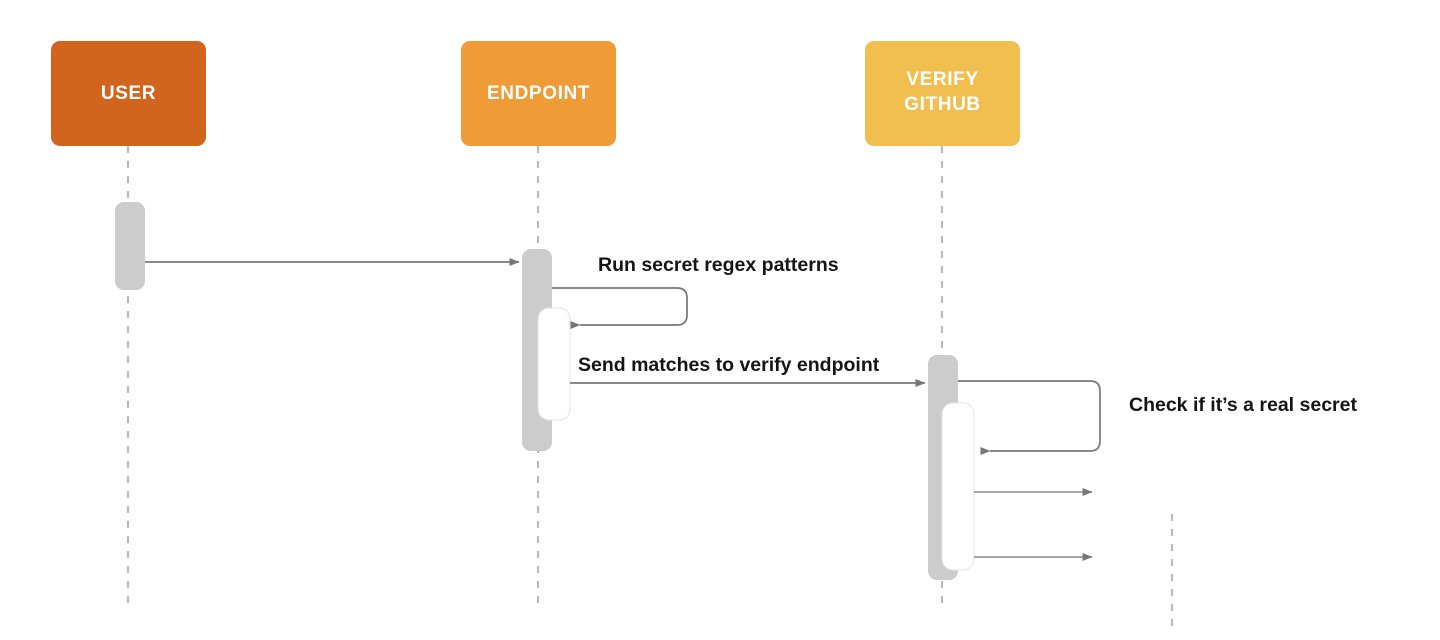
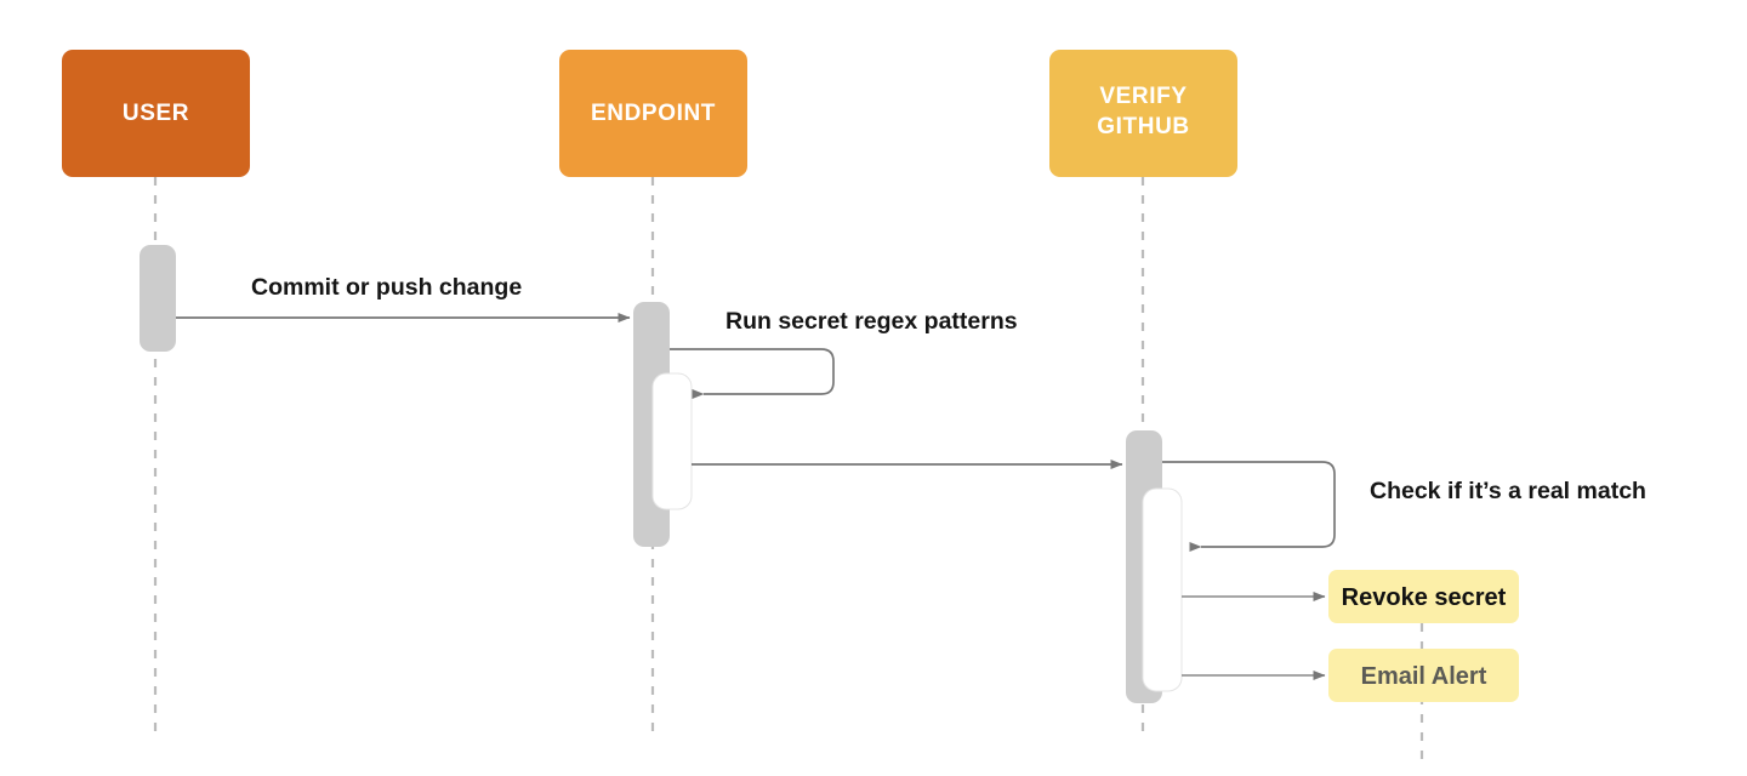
+ Commit or push change
  Run secret regex patterns
- Send matches to verify endpoint
- Check if it’s a real secret
+ Check if it’s a real match
+ Revoke secret
+ Email Alert
  USER
  ENDPOINT
  VERIFY
  GITHUB
